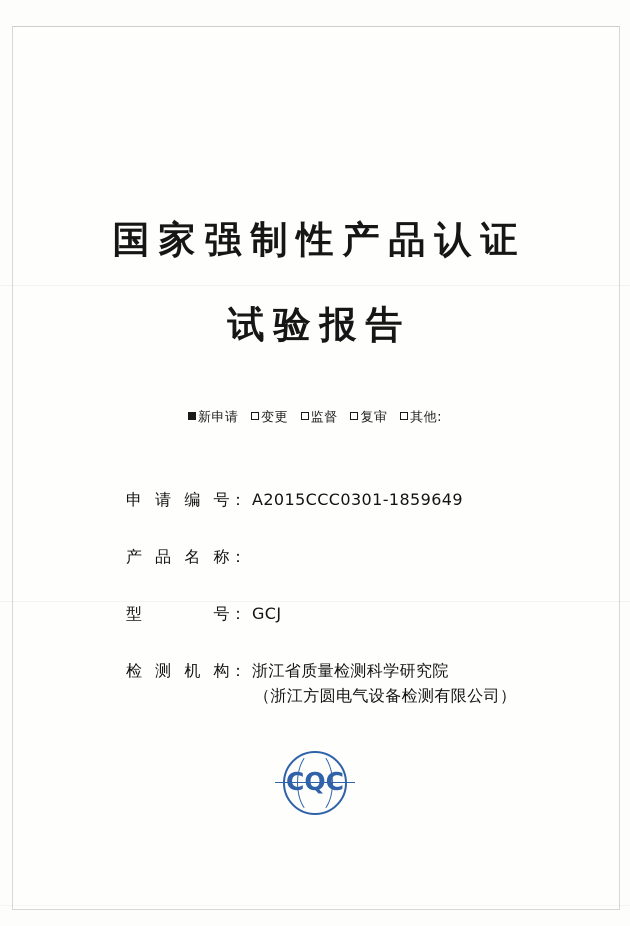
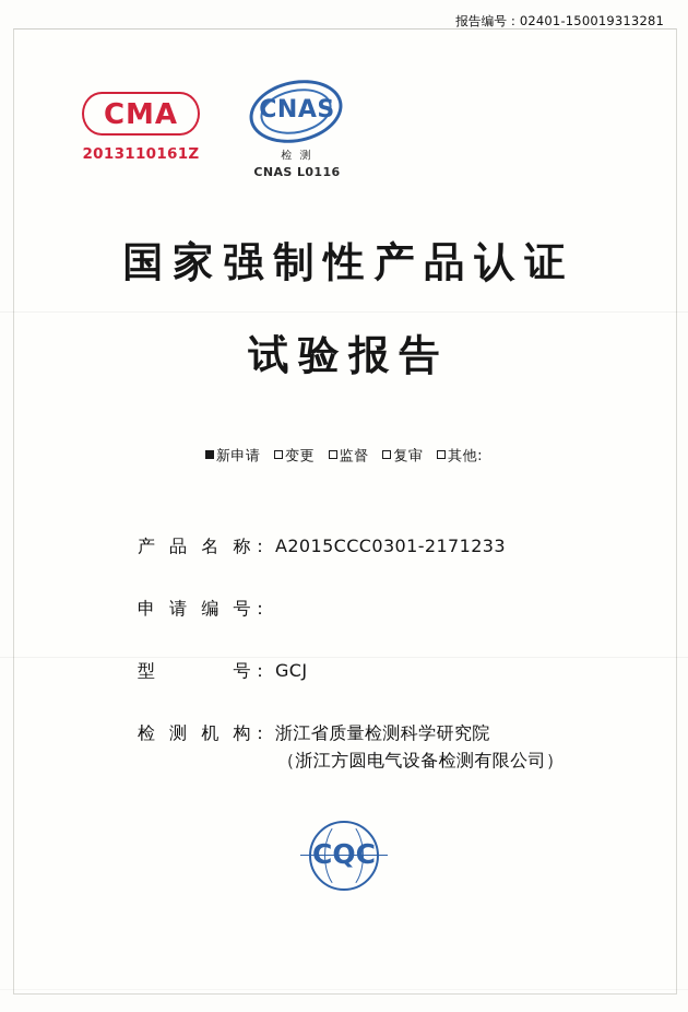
+ 报告编号：02401-150019313281
+ CMA
+ 2013110161Z
+ CNAS
+ 检 测
+ CNAS L0116
  国家强制性产品认证
  试验报告
  新申请 变更 监督 复审 其他:
- 申请编号
+ 产品名称
  ：
- A2015CCC0301-1859649
+ A2015CCC0301-2171233
- 产品名称
+ 申请编号
  ：
  型号
  ：
  GCJ
  检测机构
  ：
  浙江省质量检测科学研究院
  （浙江方圆电气设备检测有限公司）
  CQC
